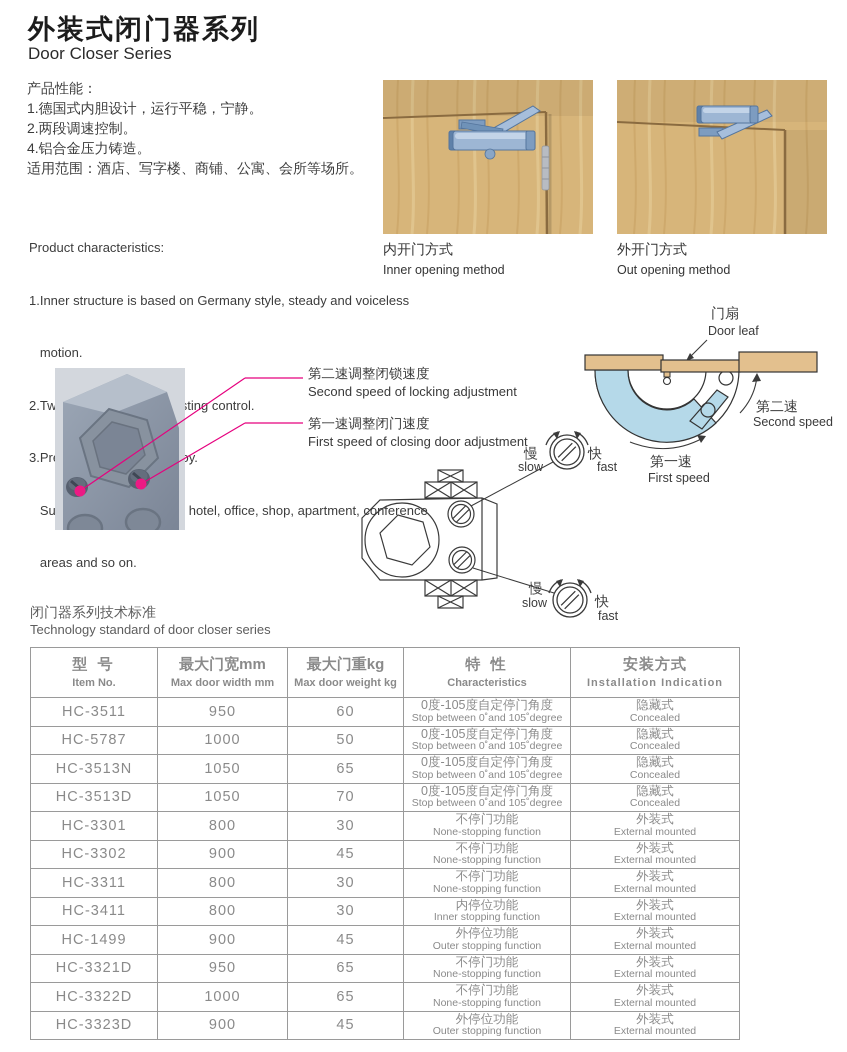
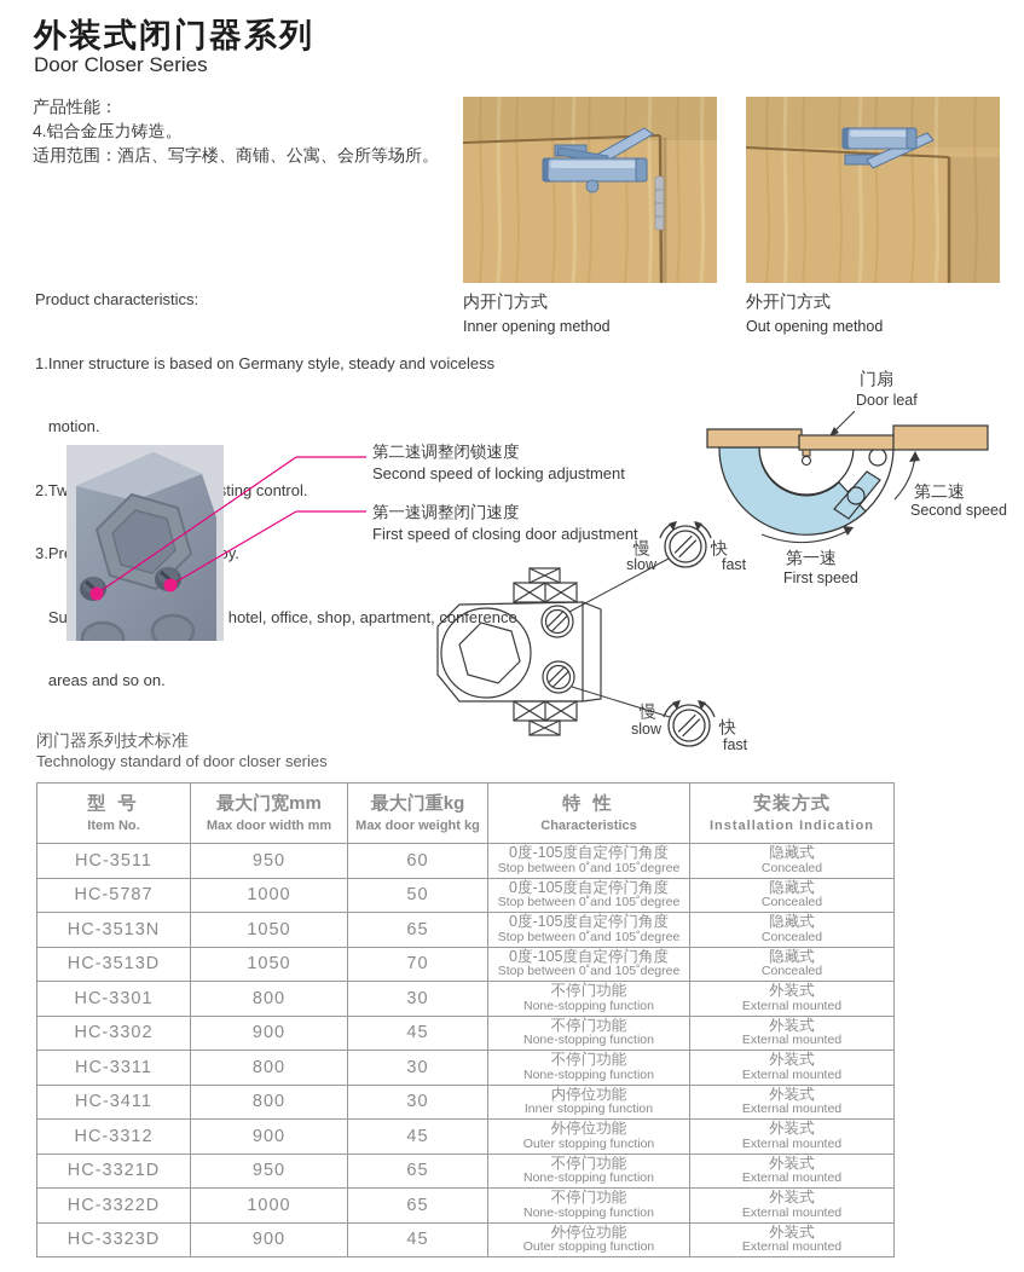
  外装式闭门器系列
  Door Closer Series
  产品性能：
- 1.德国式内胆设计，运行平稳，宁静。
- 2.两段调速控制。
  4.铝合金压力铸造。
  适用范围：酒店、写字楼、商铺、公寓、会所等场所。
  Product characteristics:
  1.Inner structure is based on Germany style, steady and voiceless
  motion.
  areas and so on.
  内开门方式
  Inner opening method
  外开门方式
  Out opening method
  第二速调整闭锁速度
  Second speed of locking adjustment
  第一速调整闭门速度
  First speed of closing door adjustment
  慢
  slow
  快
  fast
  慢
  slow
  快
  fast
  门扇
  Door leaf
  第一速
  First speed
  第二速
  Second speed
  闭门器系列技术标准
  Technology standard of door closer series
  型 号 Item No.	最大门宽mm Max door width mm	最大门重kg Max door weight kg	特 性 Characteristics	安装方式 Installation Indication
  HC-3511	950	60	0度-105度自定停门角度 Stop between 0˚and 105˚degree	隐藏式 Concealed
  HC-5787	1000	50	0度-105度自定停门角度 Stop between 0˚and 105˚degree	隐藏式 Concealed
  HC-3513N	1050	65	0度-105度自定停门角度 Stop between 0˚and 105˚degree	隐藏式 Concealed
  HC-3513D	1050	70	0度-105度自定停门角度 Stop between 0˚and 105˚degree	隐藏式 Concealed
  HC-3301	800	30	不停门功能 None-stopping function	外装式 External mounted
  HC-3302	900	45	不停门功能 None-stopping function	外装式 External mounted
  HC-3311	800	30	不停门功能 None-stopping function	外装式 External mounted
  HC-3411	800	30	内停位功能 Inner stopping function	外装式 External mounted
- HC-1499	900	45	外停位功能 Outer stopping function	外装式 External mounted
+ HC-3312	900	45	外停位功能 Outer stopping function	外装式 External mounted
  HC-3321D	950	65	不停门功能 None-stopping function	外装式 External mounted
  HC-3322D	1000	65	不停门功能 None-stopping function	外装式 External mounted
  HC-3323D	900	45	外停位功能 Outer stopping function	外装式 External mounted
